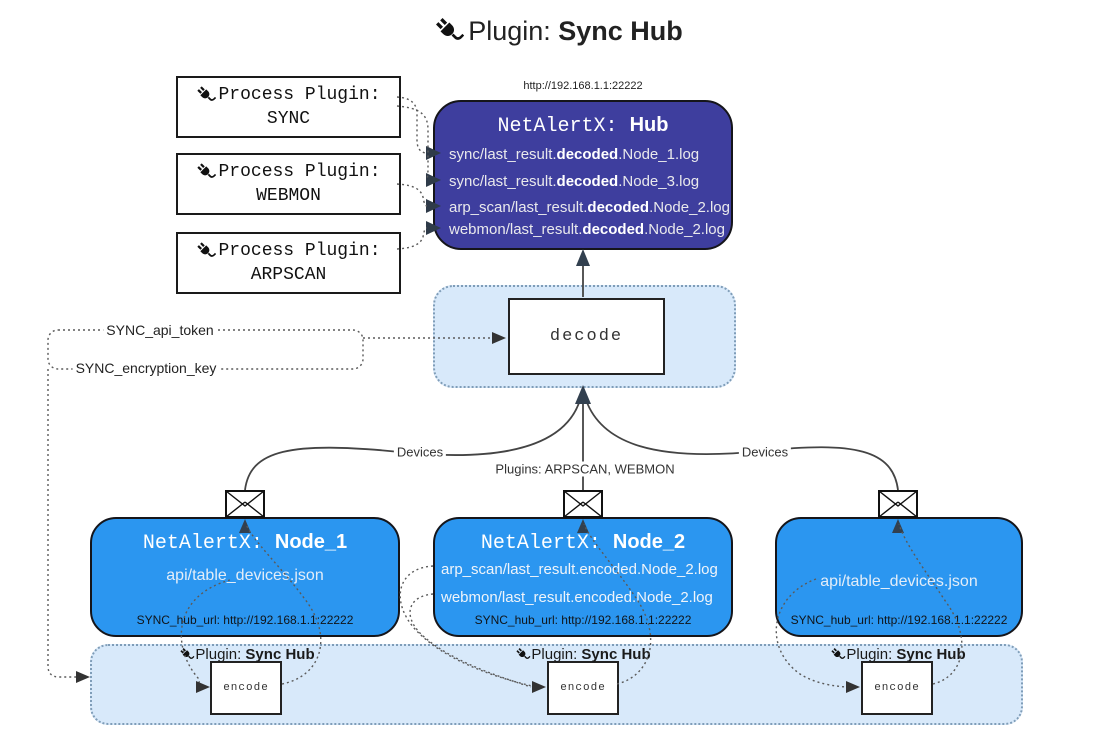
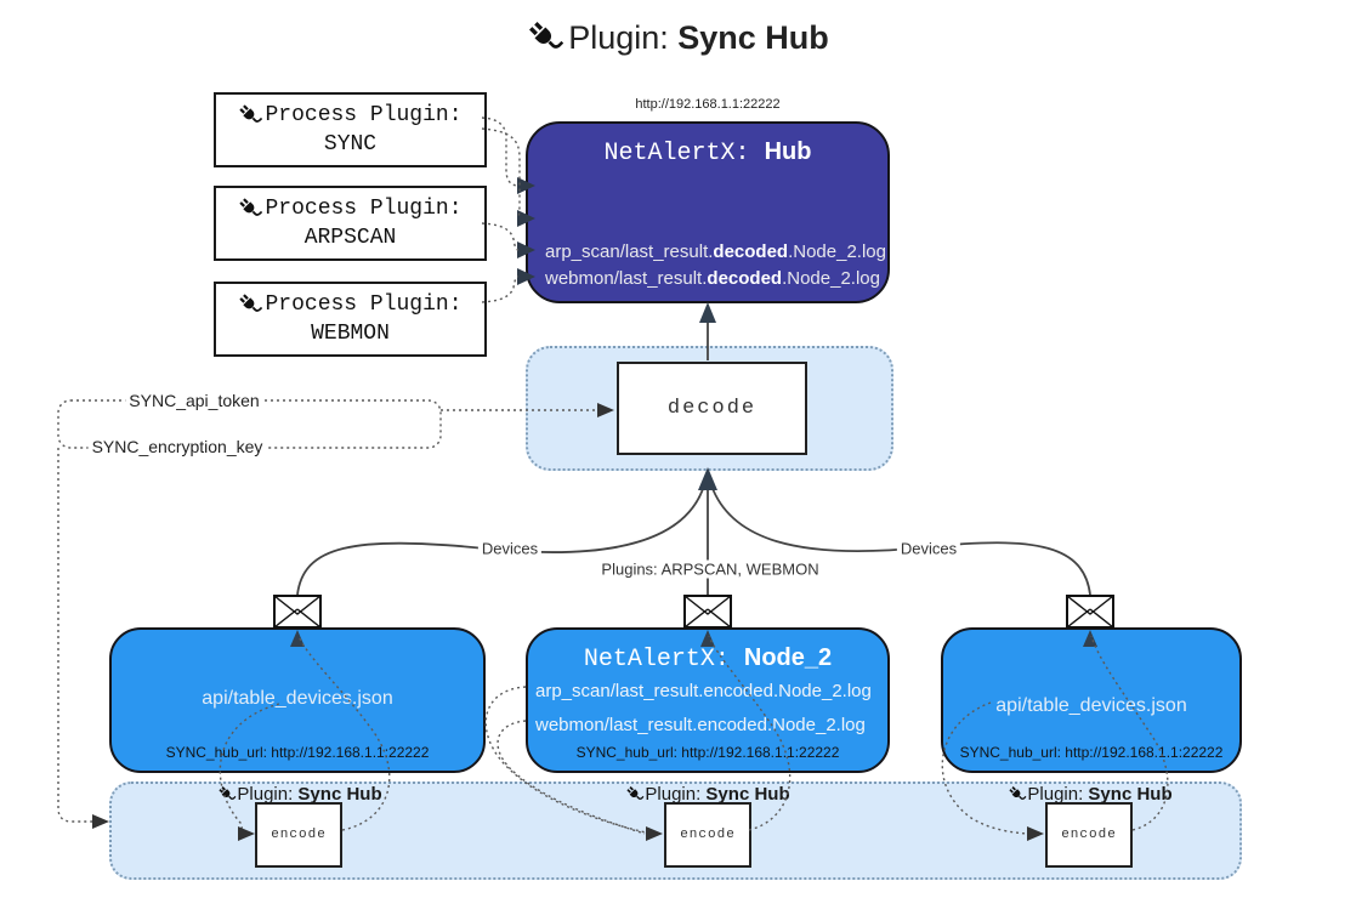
  Plugin: Sync Hub
  Process Plugin:
  SYNC
  Process Plugin:
- WEBMON
+ ARPSCAN
  Process Plugin:
- ARPSCAN
+ WEBMON
  http://192.168.1.1:22222
  NetAlertX: Hub
- sync/last_result.decoded.Node_1.log
- sync/last_result.decoded.Node_3.log
  arp_scan/last_result.decoded.Node_2.log
  webmon/last_result.decoded.Node_2.log
  decode
  SYNC_api_token
  SYNC_encryption_key
  Devices
  Devices
  Plugins: ARPSCAN, WEBMON
- NetAlertX: Node_1
  api/table_devices.json
  SYNC_hub_url: http://192.168.1.1:22222
  NetAlertX: Node_2
  arp_scan/last_result.encoded.Node_2.log
  webmon/last_result.encoded.Node_2.log
  SYNC_hub_url: http://192.168.1.1:22222
  api/table_devices.json
  SYNC_hub_url: http://192.168.1.1:22222
  Plugin: Sync Hub
  Plugin: Sync Hub
  Plugin: Sync Hub
  encode
  encode
  encode
